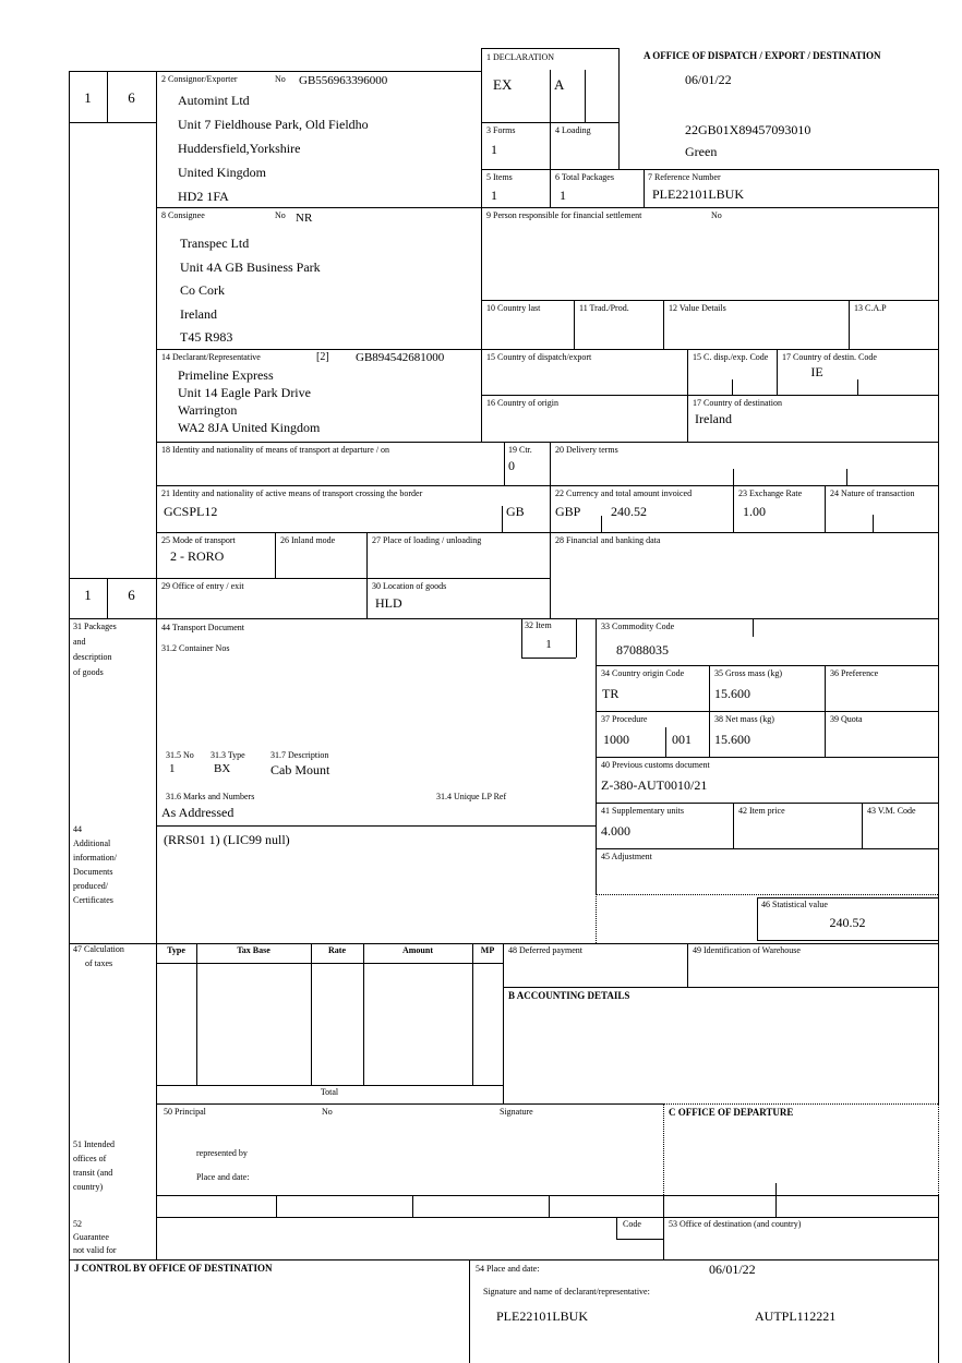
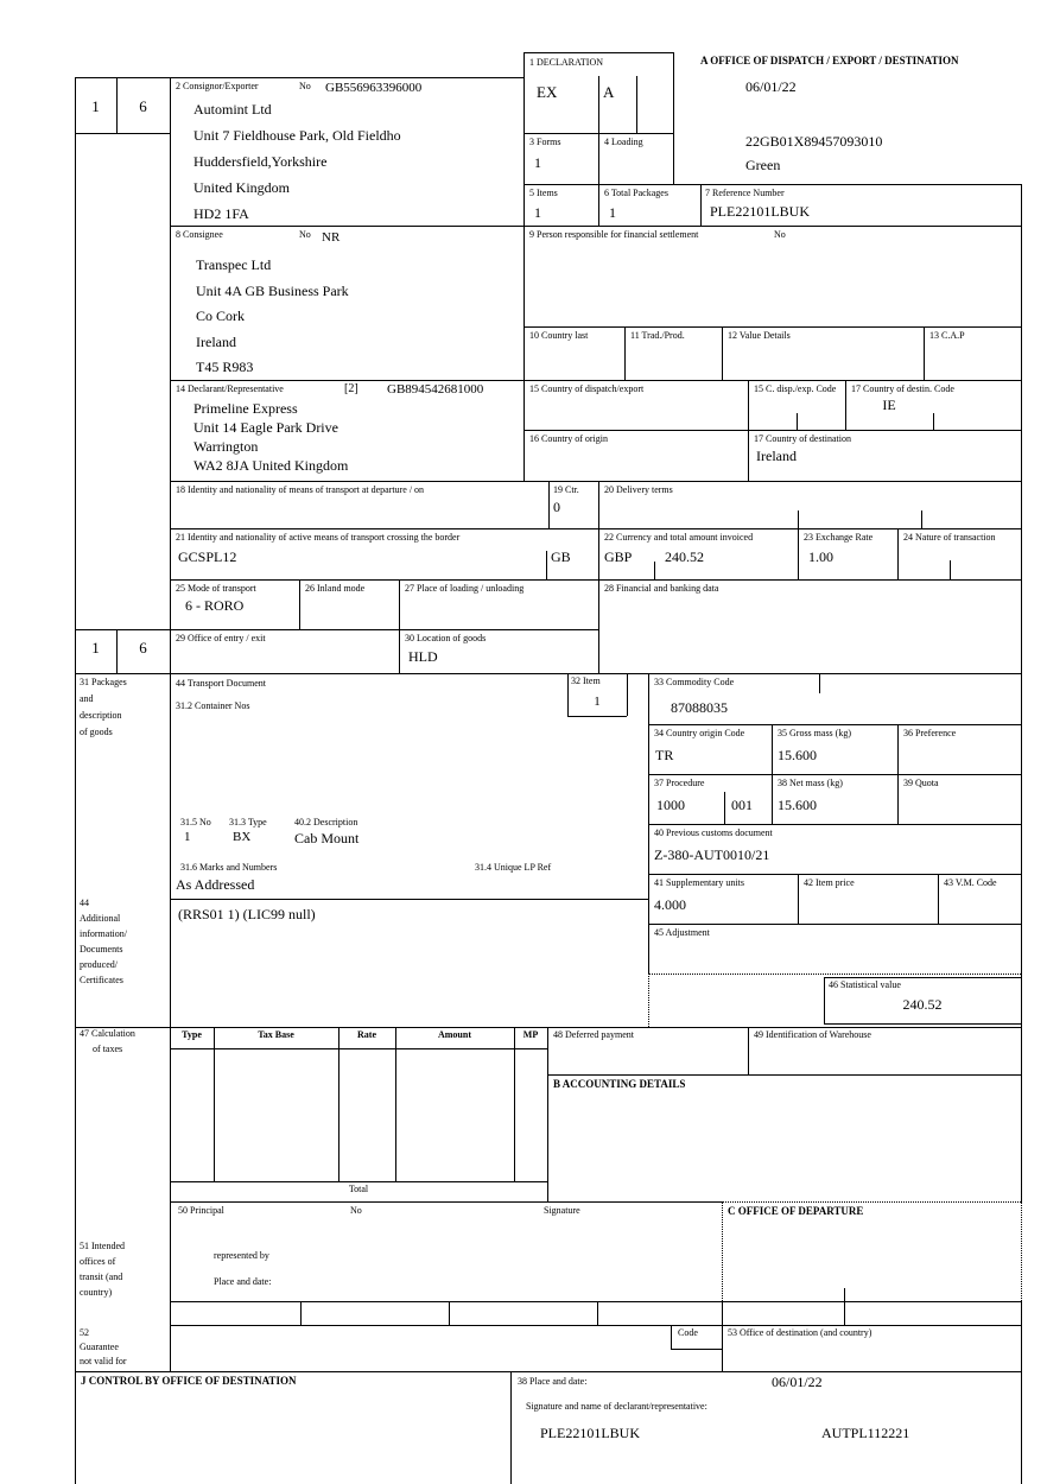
  1
  6
  1
  6
  1 DECLARATION
  EX
  A
  A OFFICE OF DISPATCH / EXPORT / DESTINATION
  06/01/22
  22GB01X89457093010
  Green
  2 Consignor/Exporter
  No
  GB556963396000
  Automint Ltd
  Unit 7 Fieldhouse Park, Old Fieldho
  Huddersfield,Yorkshire
  United Kingdom
  HD2 1FA
  3 Forms
  1
  4 Loading
  5 Items
  1
  6 Total Packages
  1
  7 Reference Number
  PLE22101LBUK
  8 Consignee
  No
  NR
  Transpec Ltd
  Unit 4A GB Business Park
  Co Cork
  Ireland
  T45 R983
  9 Person responsible for financial settlement
  No
  10 Country last
  11 Trad./Prod.
  12 Value Details
  13 C.A.P
  14 Declarant/Representative
  [2]
  GB894542681000
  Primeline Express
  Unit 14 Eagle Park Drive
  Warrington
  WA2 8JA United Kingdom
  15 Country of dispatch/export
  15 C. disp./exp. Code
  17 Country of destin. Code
  IE
  16 Country of origin
  17 Country of destination
  Ireland
  18 Identity and nationality of means of transport at departure / on
  19 Ctr.
  0
  20 Delivery terms
  21 Identity and nationality of active means of transport crossing the border
  GCSPL12
  GB
  22 Currency and total amount invoiced
  GBP
  240.52
  23 Exchange Rate
  1.00
  24 Nature of transaction
  25 Mode of transport
- 2 - RORO
+ 6 - RORO
  26 Inland mode
  27 Place of loading / unloading
  28 Financial and banking data
  29 Office of entry / exit
  30 Location of goods
  HLD
  31 Packages
  and
  description
  of goods
  44 Transport Document
  31.2 Container Nos
  32 Item
  1
  33 Commodity Code
  87088035
  34 Country origin Code
  TR
  35 Gross mass (kg)
  15.600
  36 Preference
  37 Procedure
  1000
  001
  38 Net mass (kg)
  15.600
  39 Quota
  31.5 No
  1
  31.3 Type
  BX
- 31.7 Description
+ 40.2 Description
  Cab Mount
  40 Previous customs document
  Z-380-AUT0010/21
  31.6 Marks and Numbers
  31.4 Unique LP Ref
  As Addressed
  41 Supplementary units
  4.000
  42 Item price
  43 V.M. Code
  44
  Additional
  information/
  Documents
  produced/
  Certificates
  (RRS01 1) (LIC99 null)
  45 Adjustment
  46 Statistical value
  240.52
  47 Calculation
  of taxes
  Type
  Tax Base
  Rate
  Amount
  MP
  Total
  48 Deferred payment
  49 Identification of Warehouse
  B ACCOUNTING DETAILS
  50 Principal
  No
  Signature
  represented by
  Place and date:
  C OFFICE OF DEPARTURE
  51 Intended
  offices of
  transit (and
  country)
  52
  Guarantee
  not valid for
  Code
  53 Office of destination (and country)
  J CONTROL BY OFFICE OF DESTINATION
- 54 Place and date:
+ 38 Place and date:
  06/01/22
  Signature and name of declarant/representative:
  PLE22101LBUK
  AUTPL112221
